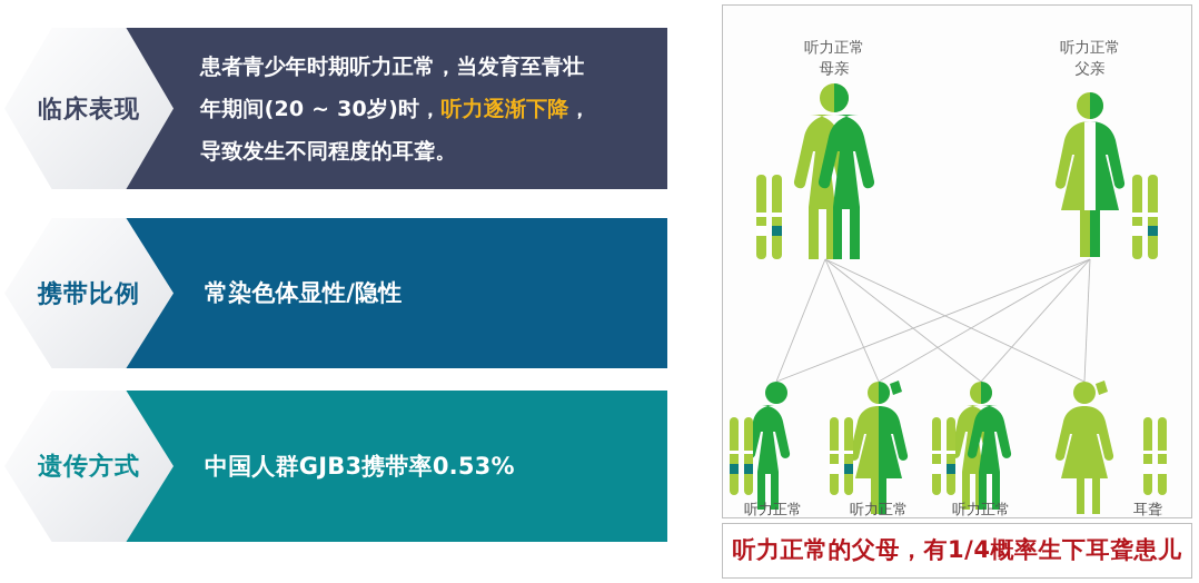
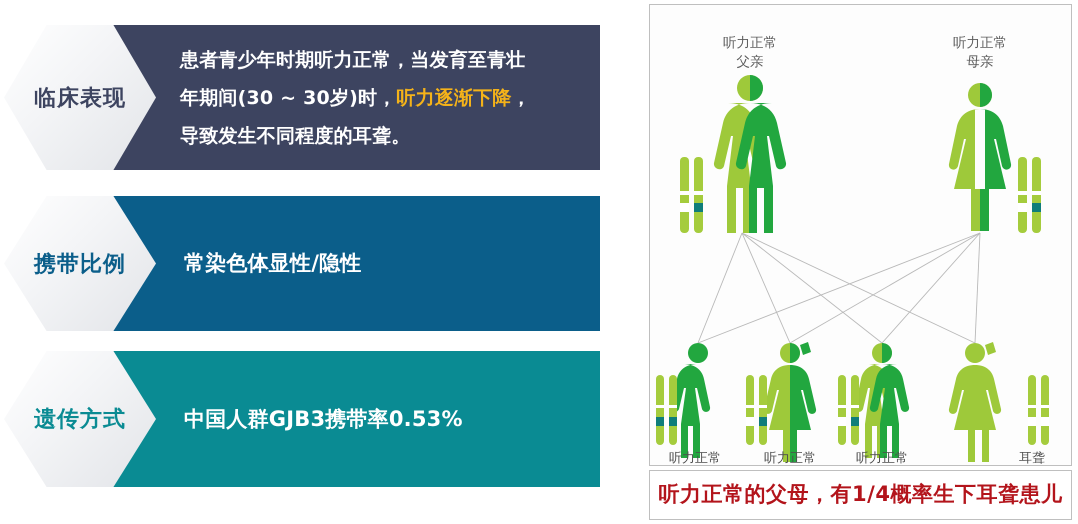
  患者青少年时期听力正常，当发育至青壮
- 年期间(20 ~ 30岁)时，听力逐渐下降，
+ 年期间(30 ~ 30岁)时，听力逐渐下降，
  导致发生不同程度的耳聋。
  临床表现
  常染色体显性/隐性
  携带比例
  中国人群GJB3携带率0.53%
  遗传方式
  听力正常
- 母亲
+ 父亲
  听力正常
- 父亲
+ 母亲
  听力正常
  听力正常
  听力正常
  耳聋
  听力正常的父母，有1/4概率生下耳聋患儿
